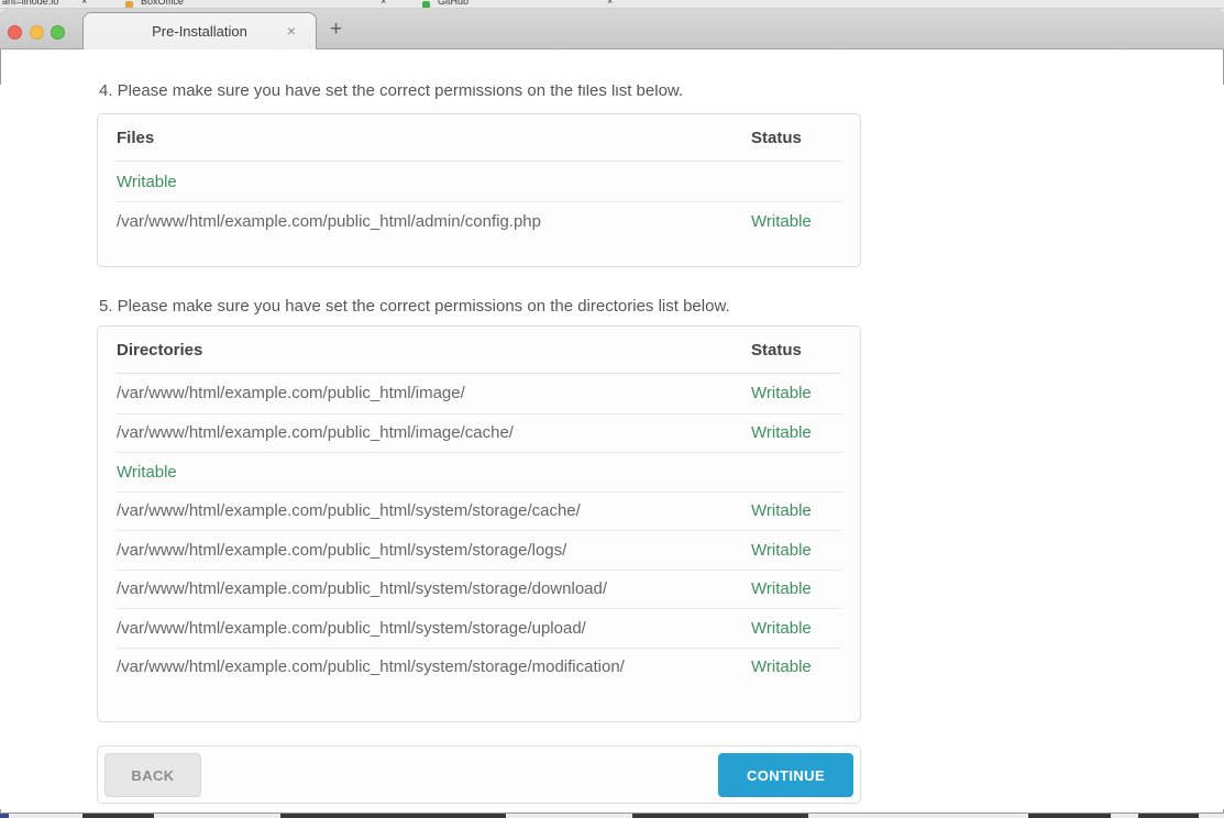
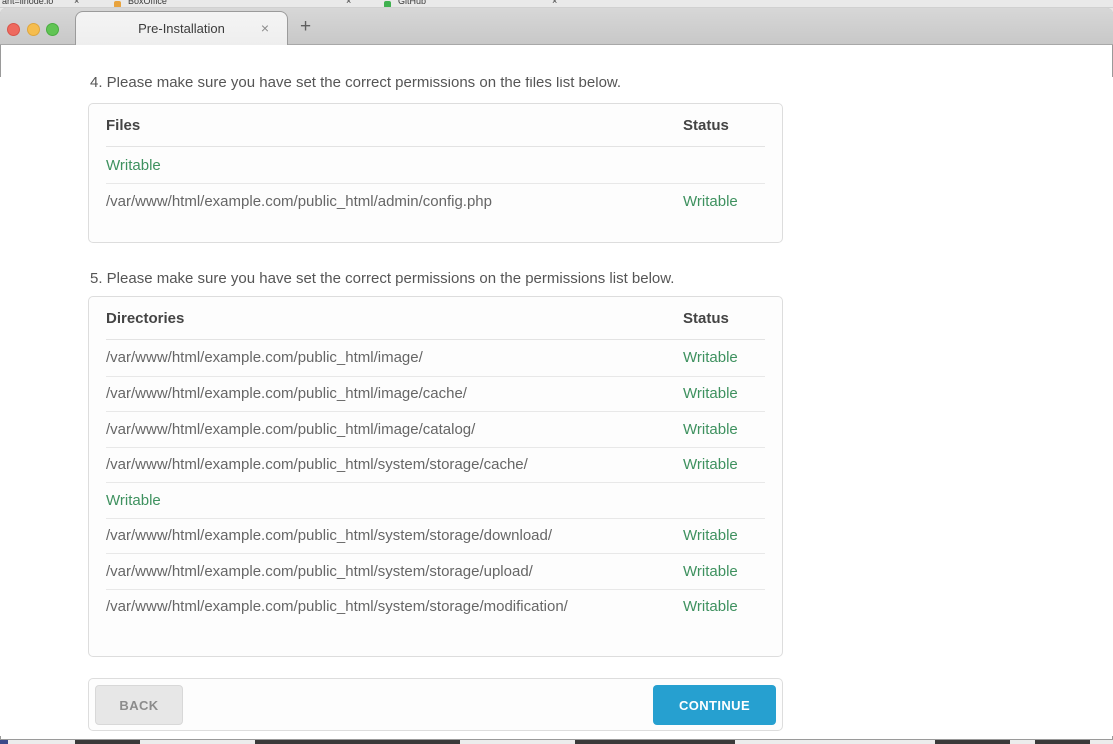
  ant=linode.lo
  ×
  BoxOffice
  ×
  GitHub
  ×
  Pre-Installation
  ×
  +
  4. Please make sure you have set the correct permissions on the files list below.
  Files
  Status
  Writable
  /var/www/html/example.com/public_html/admin/config.php
  Writable
- 5. Please make sure you have set the correct permissions on the directories list below.
+ 5. Please make sure you have set the correct permissions on the permissions list below.
  Directories
  Status
  /var/www/html/example.com/public_html/image/
  Writable
  /var/www/html/example.com/public_html/image/cache/
  Writable
+ /var/www/html/example.com/public_html/image/catalog/
  Writable
  /var/www/html/example.com/public_html/system/storage/cache/
  Writable
- /var/www/html/example.com/public_html/system/storage/logs/
  Writable
  /var/www/html/example.com/public_html/system/storage/download/
  Writable
  /var/www/html/example.com/public_html/system/storage/upload/
  Writable
  /var/www/html/example.com/public_html/system/storage/modification/
  Writable
  BACK
  CONTINUE
